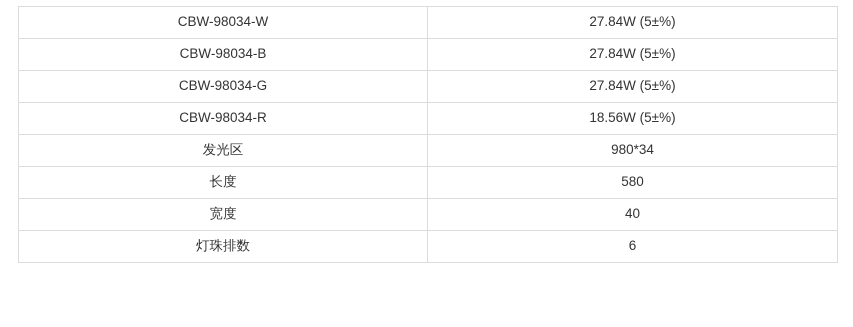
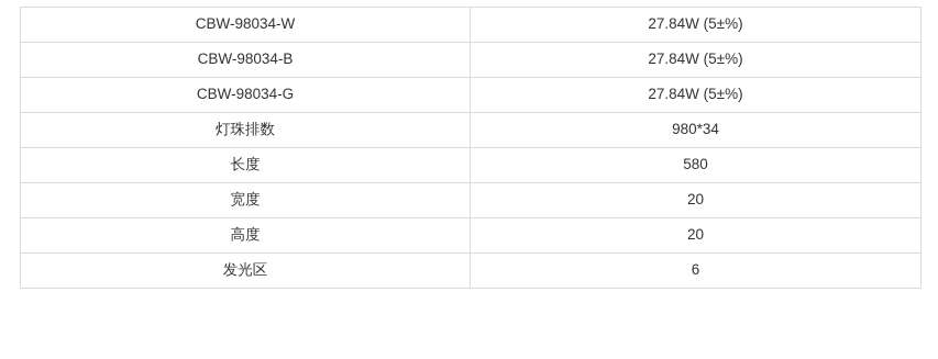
  CBW-98034-W	27.84W (5±%)
  CBW-98034-B	27.84W (5±%)
  CBW-98034-G	27.84W (5±%)
- CBW-98034-R	18.56W (5±%)
- 发光区	980*34
+ 灯珠排数	980*34
  长度	580
- 宽度	40
+ 宽度	20
+ 高度	20
- 灯珠排数	6
+ 发光区	6
